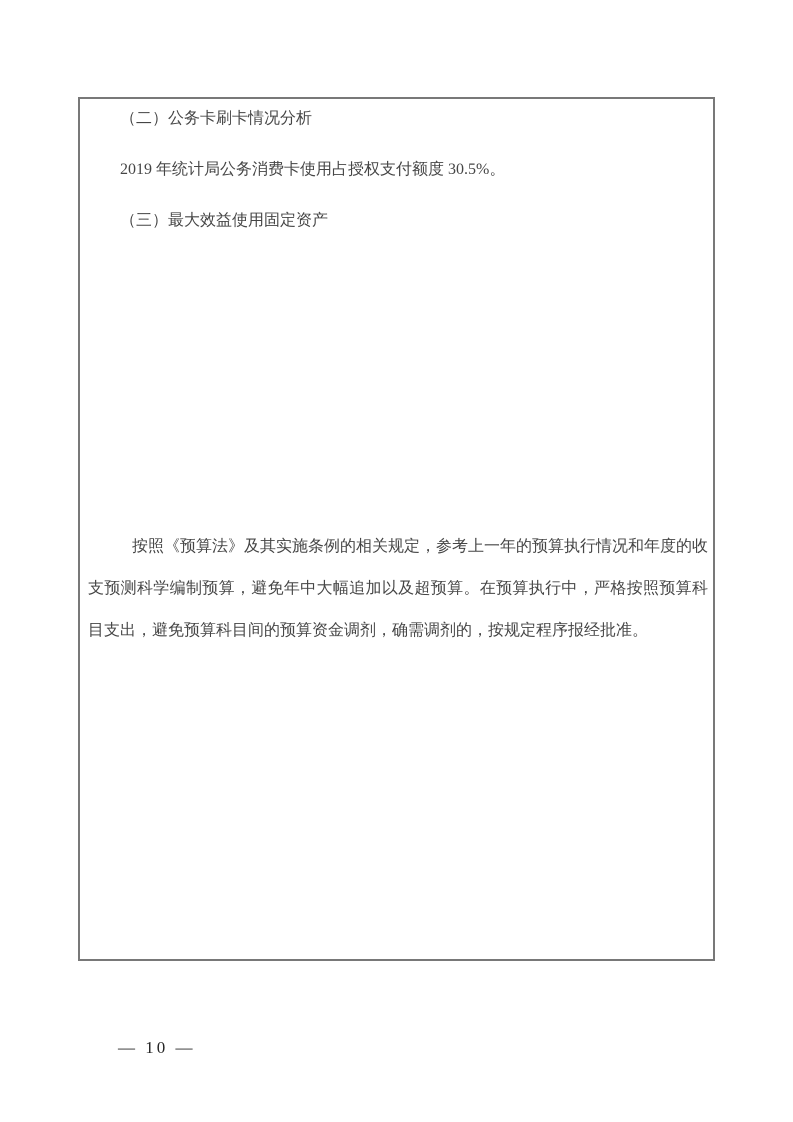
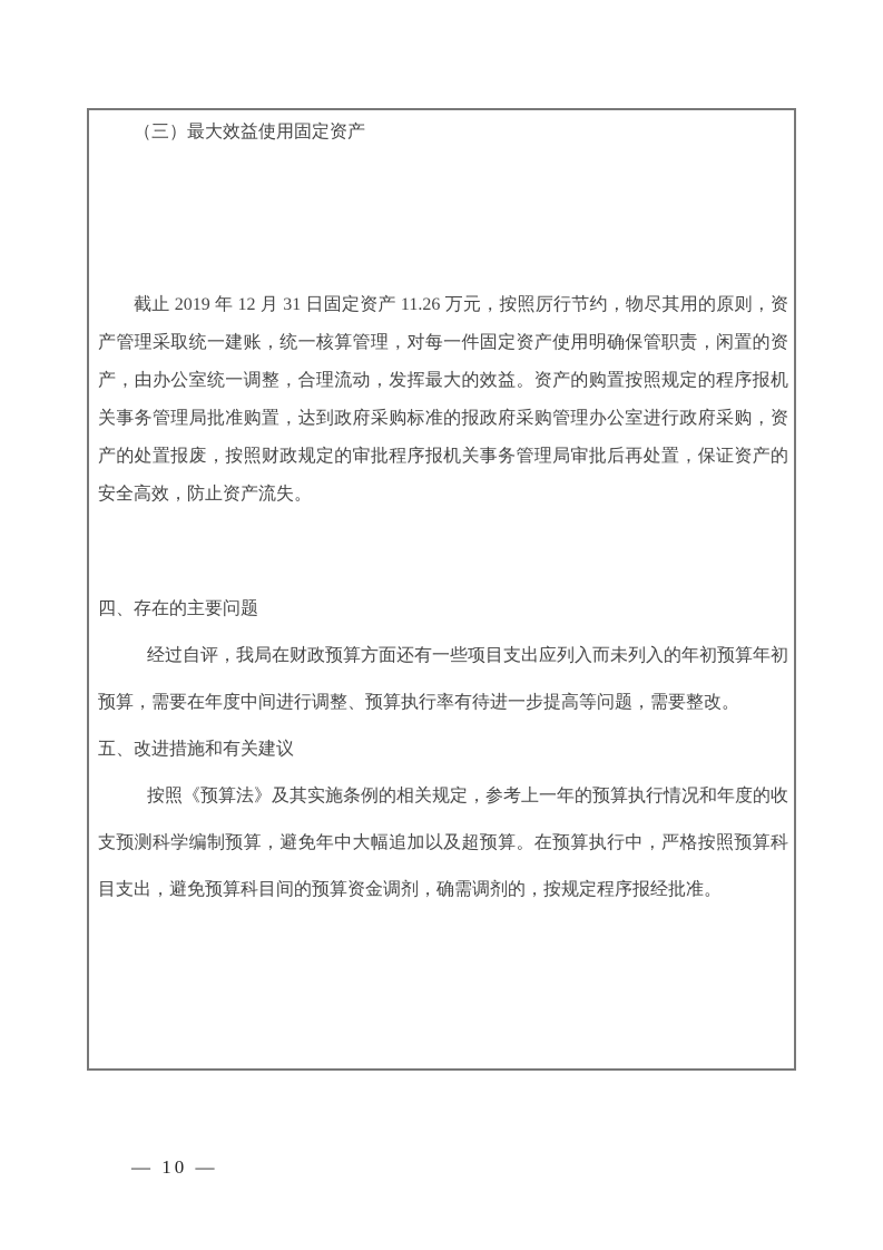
- （二）公务卡刷卡情况分析
- 2019 年统计局公务消费卡使用占授权支付额度 30.5%。
  （三）最大效益使用固定资产
+ 截止 2019 年 12 月 31 日固定资产 11.26 万元，按照厉行节约，物尽其用的原则，资产管理采取统一建账，统一核算管理，对每一件固定资产使用明确保管职责，闲置的资产，由办公室统一调整，合理流动，发挥最大的效益。资产的购置按照规定的程序报机关事务管理局批准购置，达到政府采购标准的报政府采购管理办公室进行政府采购，资产的处置报废，按照财政规定的审批程序报机关事务管理局审批后再处置，保证资产的安全高效，防止资产流失。
+ 四、存在的主要问题
+ 经过自评，我局在财政预算方面还有一些项目支出应列入而未列入的年初预算年初预算，需要在年度中间进行调整、预算执行率有待进一步提高等问题，需要整改。
+ 五、改进措施和有关建议
  按照《预算法》及其实施条例的相关规定，参考上一年的预算执行情况和年度的收支预测科学编制预算，避免年中大幅追加以及超预算。在预算执行中，严格按照预算科目支出，避免预算科目间的预算资金调剂，确需调剂的，按规定程序报经批准。
  — 10 —
